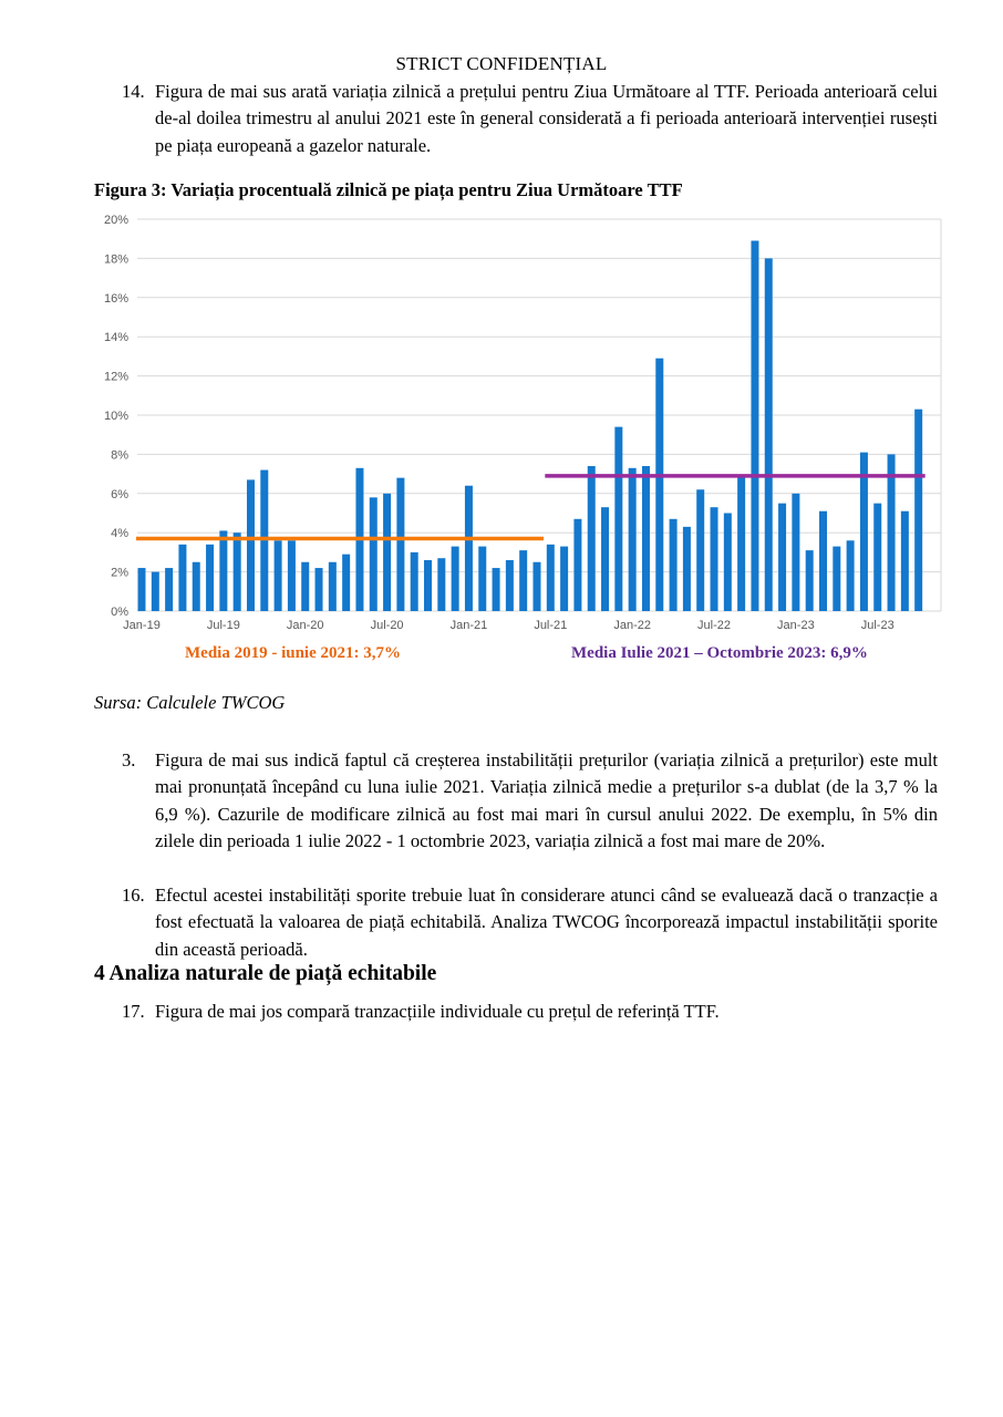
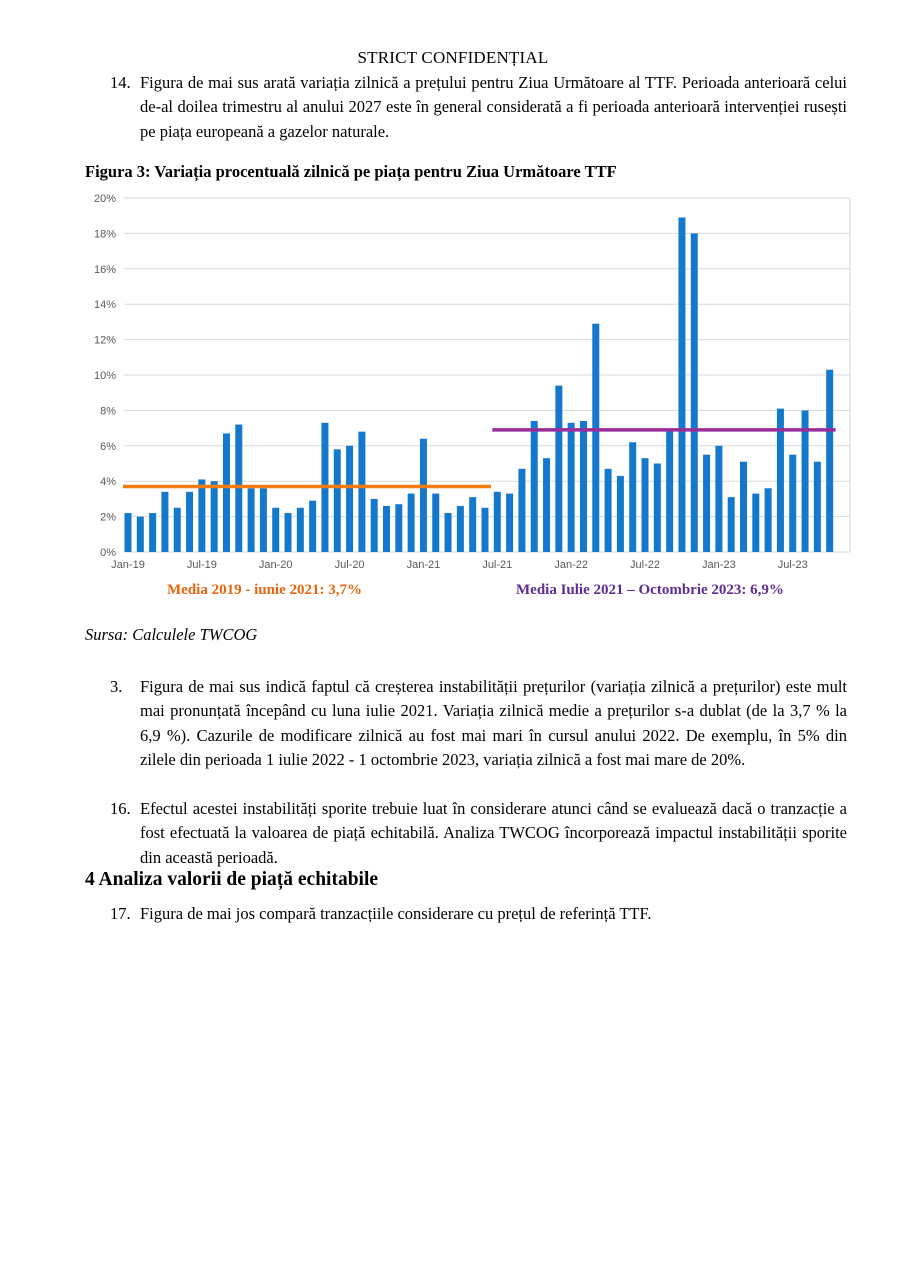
  STRICT CONFIDENȚIAL
  14.
- Figura de mai sus arată variația zilnică a prețului pentru Ziua Următoare al TTF. Perioada anterioară celui de-al doilea trimestru al anului 2021 este în general considerată a fi perioada anterioară intervenției rusești pe piața europeană a gazelor naturale.
+ Figura de mai sus arată variația zilnică a prețului pentru Ziua Următoare al TTF. Perioada anterioară celui de-al doilea trimestru al anului 2027 este în general considerată a fi perioada anterioară intervenției rusești pe piața europeană a gazelor naturale.
  Figura 3: Variația procentuală zilnică pe piața pentru Ziua Următoare TTF
  0%
  2%
  4%
  6%
  8%
  10%
  12%
  14%
  16%
  18%
  20%
  Jan-19
  Jul-19
  Jan-20
  Jul-20
  Jan-21
  Jul-21
  Jan-22
  Jul-22
  Jan-23
  Jul-23
  Media 2019 - iunie 2021: 3,7%
  Media Iulie 2021 – Octombrie 2023: 6,9%
  Sursa: Calculele TWCOG
  3.
  Figura de mai sus indică faptul că creșterea instabilității prețurilor (variația zilnică a prețurilor) este mult mai pronunțată începând cu luna iulie 2021. Variația zilnică medie a prețurilor s-a dublat (de la 3,7 % la 6,9 %). Cazurile de modificare zilnică au fost mai mari în cursul anului 2022. De exemplu, în 5% din zilele din perioada 1 iulie 2022 - 1 octombrie 2023, variația zilnică a fost mai mare de 20%.
  16.
  Efectul acestei instabilități sporite trebuie luat în considerare atunci când se evaluează dacă o tranzacție a fost efectuată la valoarea de piață echitabilă. Analiza TWCOG încorporează impactul instabilității sporite din această perioadă.
- 4 Analiza naturale de piață echitabile
+ 4 Analiza valorii de piață echitabile
  17.
- Figura de mai jos compară tranzacțiile individuale cu prețul de referință TTF.
+ Figura de mai jos compară tranzacțiile considerare cu prețul de referință TTF.
